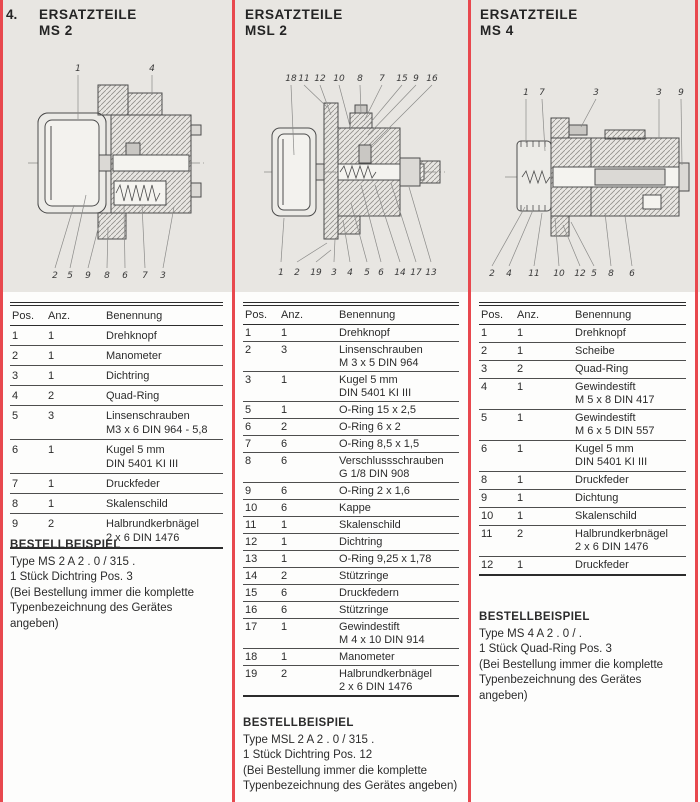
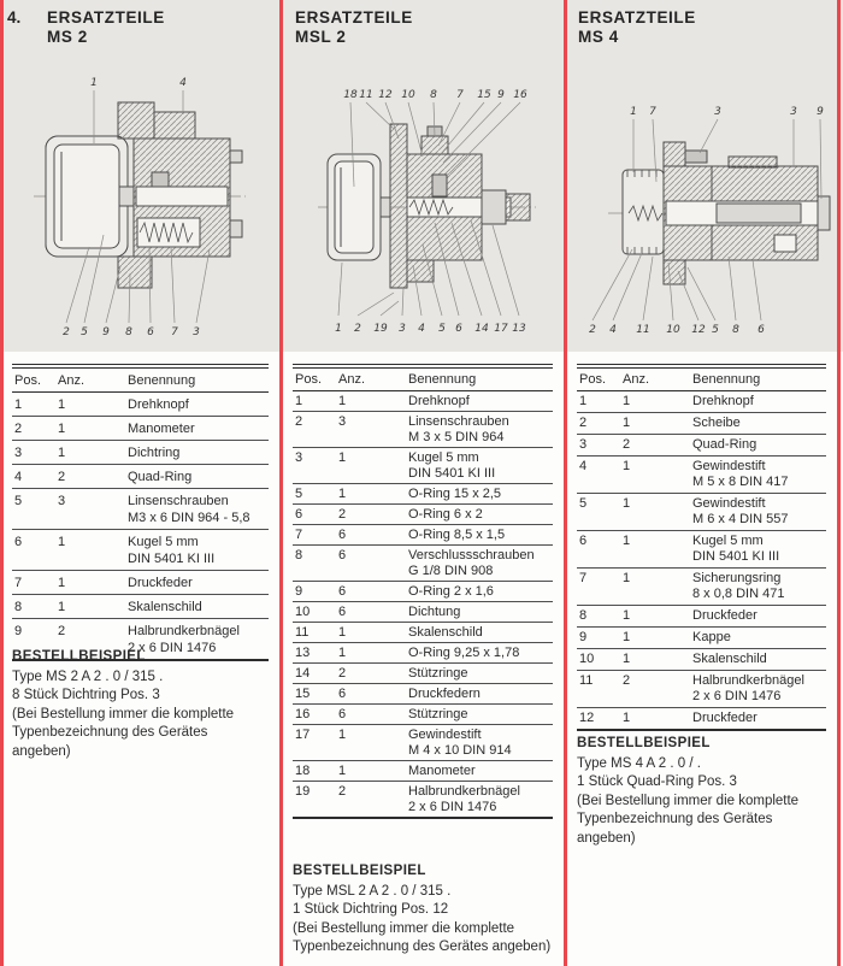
  4.
  ERSATZTEILE
  MS 2
  1
  4
  2
  5
  9
  8
  6
  7
  3
  Pos.	Anz.	Benennung
  1	1	Drehknopf
  2	1	Manometer
  3	1	Dichtring
  4	2	Quad-Ring
  5	3	LinsenschraubenM3 x 6 DIN 964 - 5,8
  6	1	Kugel 5 mmDIN 5401 KI III
  7	1	Druckfeder
  8	1	Skalenschild
  9	2	Halbrundkerbnägel2 x 6 DIN 1476
  BESTELLBEISPIEL
  Type MS 2 A 2 . 0 / 315 .
- 1 Stück Dichtring Pos. 3
+ 8 Stück Dichtring Pos. 3
  (Bei Bestellung immer die komplette
  Typenbezeichnung des Gerätes angeben)
  ERSATZTEILE
  MSL 2
  18
  11
  12
  10
  8
  7
  15
  9
  16
  1
  2
  19
  3
  4
  5
  6
  14
  17
  13
  Pos.	Anz.	Benennung
  1	1	Drehknopf
  2	3	LinsenschraubenM 3 x 5 DIN 964
  3	1	Kugel 5 mmDIN 5401 KI III
  5	1	O-Ring 15 x 2,5
  6	2	O-Ring 6 x 2
  7	6	O-Ring 8,5 x 1,5
  8	6	VerschlussschraubenG 1/8 DIN 908
  9	6	O-Ring 2 x 1,6
- 10	6	Kappe
+ 10	6	Dichtung
  11	1	Skalenschild
- 12	1	Dichtring
  13	1	O-Ring 9,25 x 1,78
  14	2	Stützringe
  15	6	Druckfedern
  16	6	Stützringe
  17	1	GewindestiftM 4 x 10 DIN 914
  18	1	Manometer
  19	2	Halbrundkerbnägel2 x 6 DIN 1476
  BESTELLBEISPIEL
  Type MSL 2 A 2 . 0 / 315 .
  1 Stück Dichtring Pos. 12
  (Bei Bestellung immer die komplette
  Typenbezeichnung des Gerätes angeben)
  ERSATZTEILE
  MS 4
  1
  7
  3
  3
  9
  2
  4
  11
  10
  12
  5
  8
  6
  Pos.	Anz.	Benennung
  1	1	Drehknopf
  2	1	Scheibe
  3	2	Quad-Ring
  4	1	GewindestiftM 5 x 8 DIN 417
- 5	1	GewindestiftM 6 x 5 DIN 557
+ 5	1	GewindestiftM 6 x 4 DIN 557
  6	1	Kugel 5 mmDIN 5401 KI III
+ 7	1	Sicherungsring8 x 0,8 DIN 471
  8	1	Druckfeder
- 9	1	Dichtung
+ 9	1	Kappe
  10	1	Skalenschild
  11	2	Halbrundkerbnägel2 x 6 DIN 1476
  12	1	Druckfeder
  BESTELLBEISPIEL
  Type MS 4 A 2 . 0 / .
  1 Stück Quad-Ring Pos. 3
  (Bei Bestellung immer die komplette
  Typenbezeichnung des Gerätes angeben)
